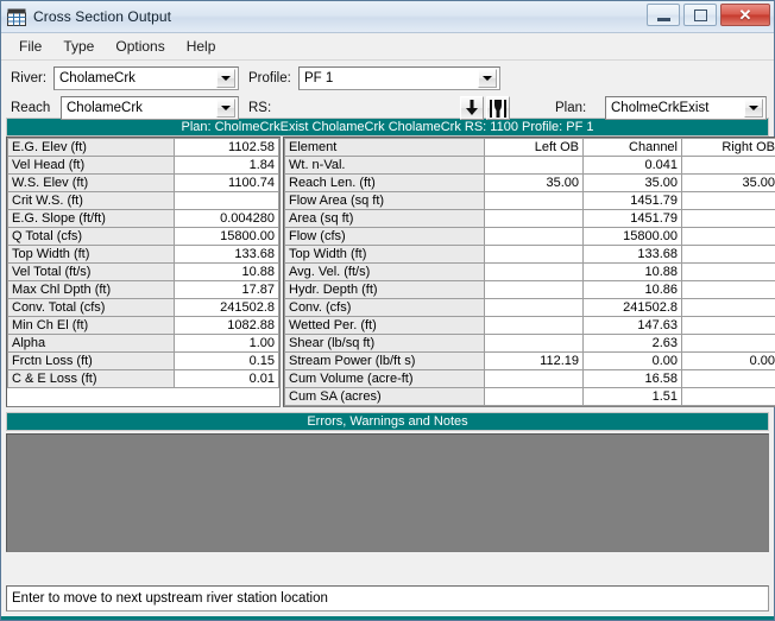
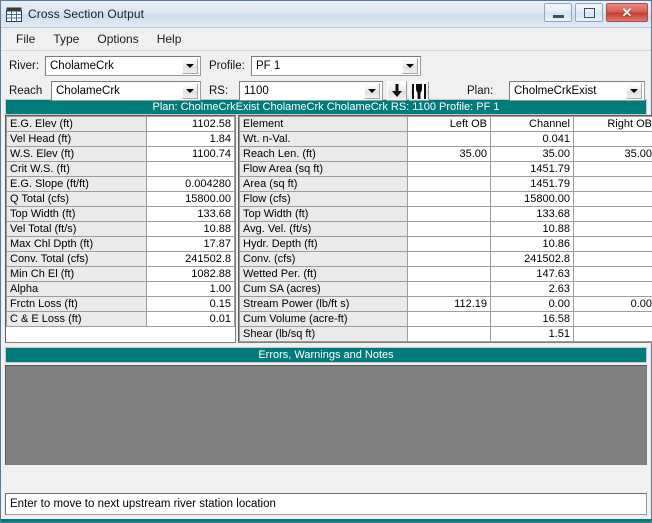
  Cross Section Output
  ✕
  File
  Type
  Options
  Help
  River:
  CholameCrk
  Profile:
  PF 1
  Reach
  CholameCrk
  RS:
+ 1100
  Plan:
  CholmeCrkExist
  Plan: CholmeCrkExist CholameCrk CholameCrk RS: 1100 Profile: PF 1
  E.G. Elev (ft)	1102.58
  Vel Head (ft)	1.84
  W.S. Elev (ft)	1100.74
  Crit W.S. (ft)
  E.G. Slope (ft/ft)	0.004280
  Q Total (cfs)	15800.00
  Top Width (ft)	133.68
  Vel Total (ft/s)	10.88
  Max Chl Dpth (ft)	17.87
  Conv. Total (cfs)	241502.8
  Min Ch El (ft)	1082.88
  Alpha	1.00
  Frctn Loss (ft)	0.15
  C & E Loss (ft)	0.01
  Element	Left OB	Channel	Right OB
  Wt. n-Val.		0.041
  Reach Len. (ft)	35.00	35.00	35.00
  Flow Area (sq ft)		1451.79
  Area (sq ft)		1451.79
  Flow (cfs)		15800.00
  Top Width (ft)		133.68
  Avg. Vel. (ft/s)		10.88
  Hydr. Depth (ft)		10.86
  Conv. (cfs)		241502.8
  Wetted Per. (ft)		147.63
- Shear (lb/sq ft)		2.63
+ Cum SA (acres)		2.63
  Stream Power (lb/ft s)	112.19	0.00	0.00
  Cum Volume (acre-ft)		16.58
- Cum SA (acres)		1.51
+ Shear (lb/sq ft)		1.51
  Errors, Warnings and Notes
  Enter to move to next upstream river station location
